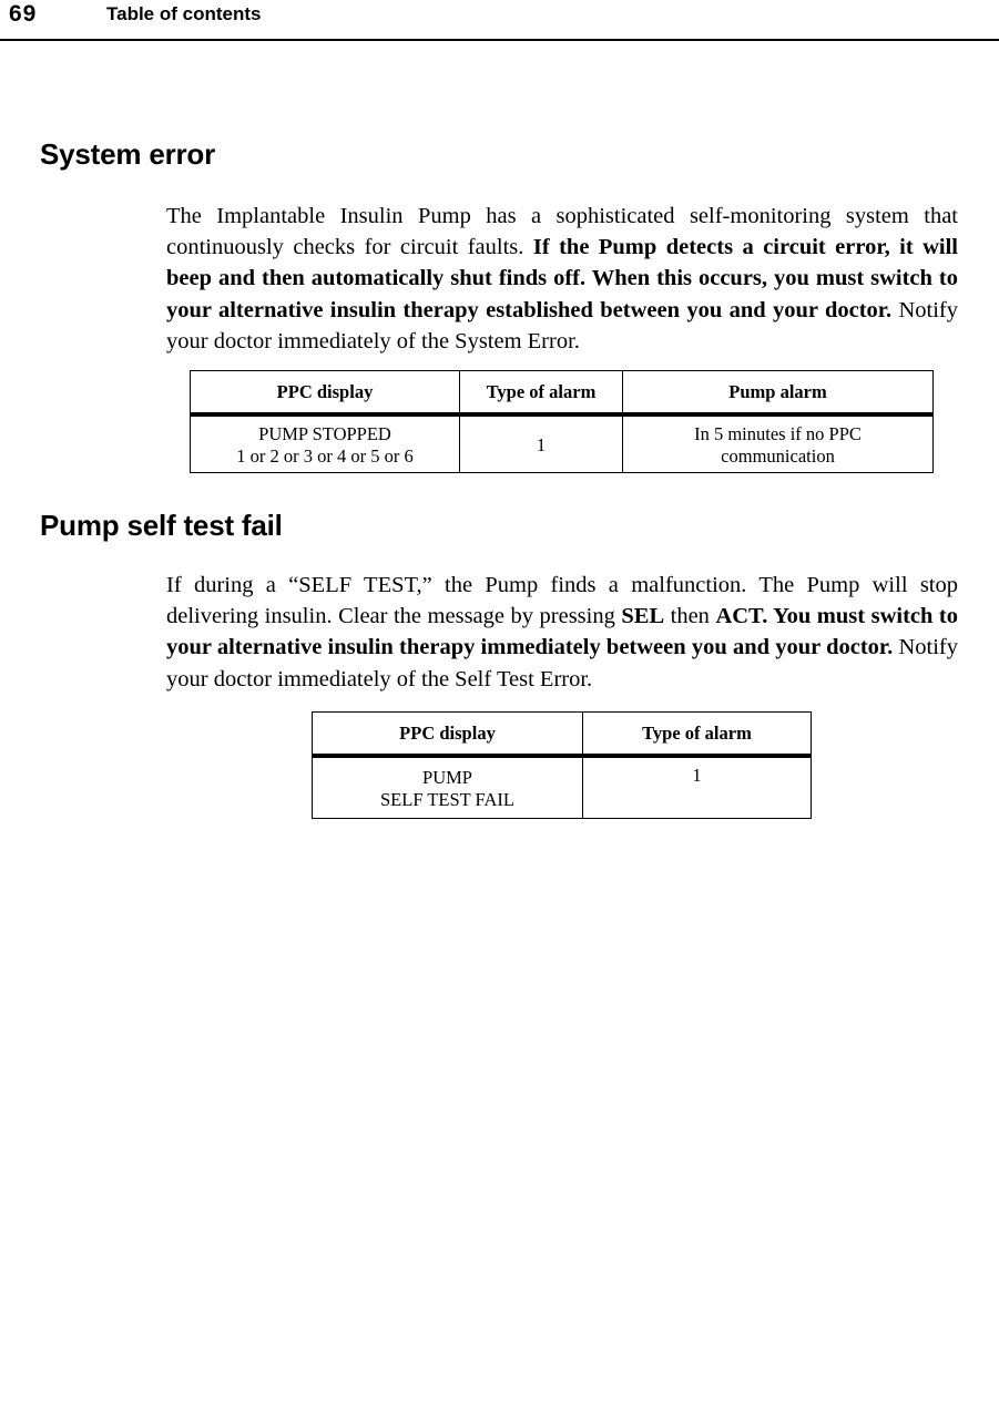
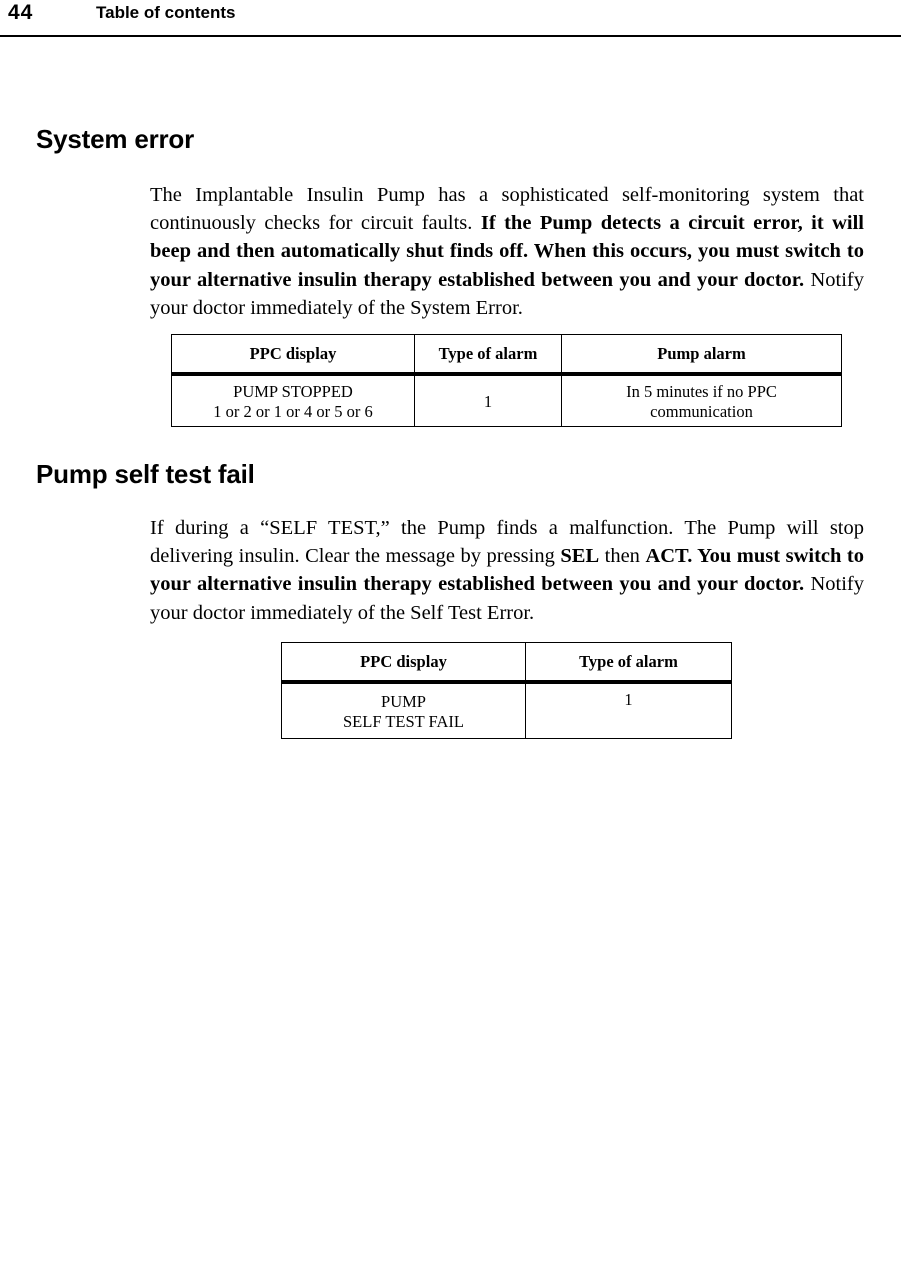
- 69
+ 44
  Table of contents
  System error
  The Implantable Insulin Pump has a sophisticated self-monitoring system that continuously checks for circuit faults. If the Pump detects a circuit error, it will beep and then automatically shut finds off. When this occurs, you must switch to your alternative insulin therapy established between you and your doctor. Notify your doctor immediately of the System Error.
  PPC display	Type of alarm	Pump alarm
- PUMP STOPPED 1 or 2 or 3 or 4 or 5 or 6	1	In 5 minutes if no PPC communication
+ PUMP STOPPED 1 or 2 or 1 or 4 or 5 or 6	1	In 5 minutes if no PPC communication
  Pump self test fail
- If during a “SELF TEST,” the Pump finds a malfunction. The Pump will stop delivering insulin. Clear the message by pressing SEL then ACT. You must switch to your alternative insulin therapy immediately between you and your doctor. Notify your doctor immediately of the Self Test Error.
+ If during a “SELF TEST,” the Pump finds a malfunction. The Pump will stop delivering insulin. Clear the message by pressing SEL then ACT. You must switch to your alternative insulin therapy established between you and your doctor. Notify your doctor immediately of the Self Test Error.
  PPC display	Type of alarm
  PUMP SELF TEST FAIL	1
